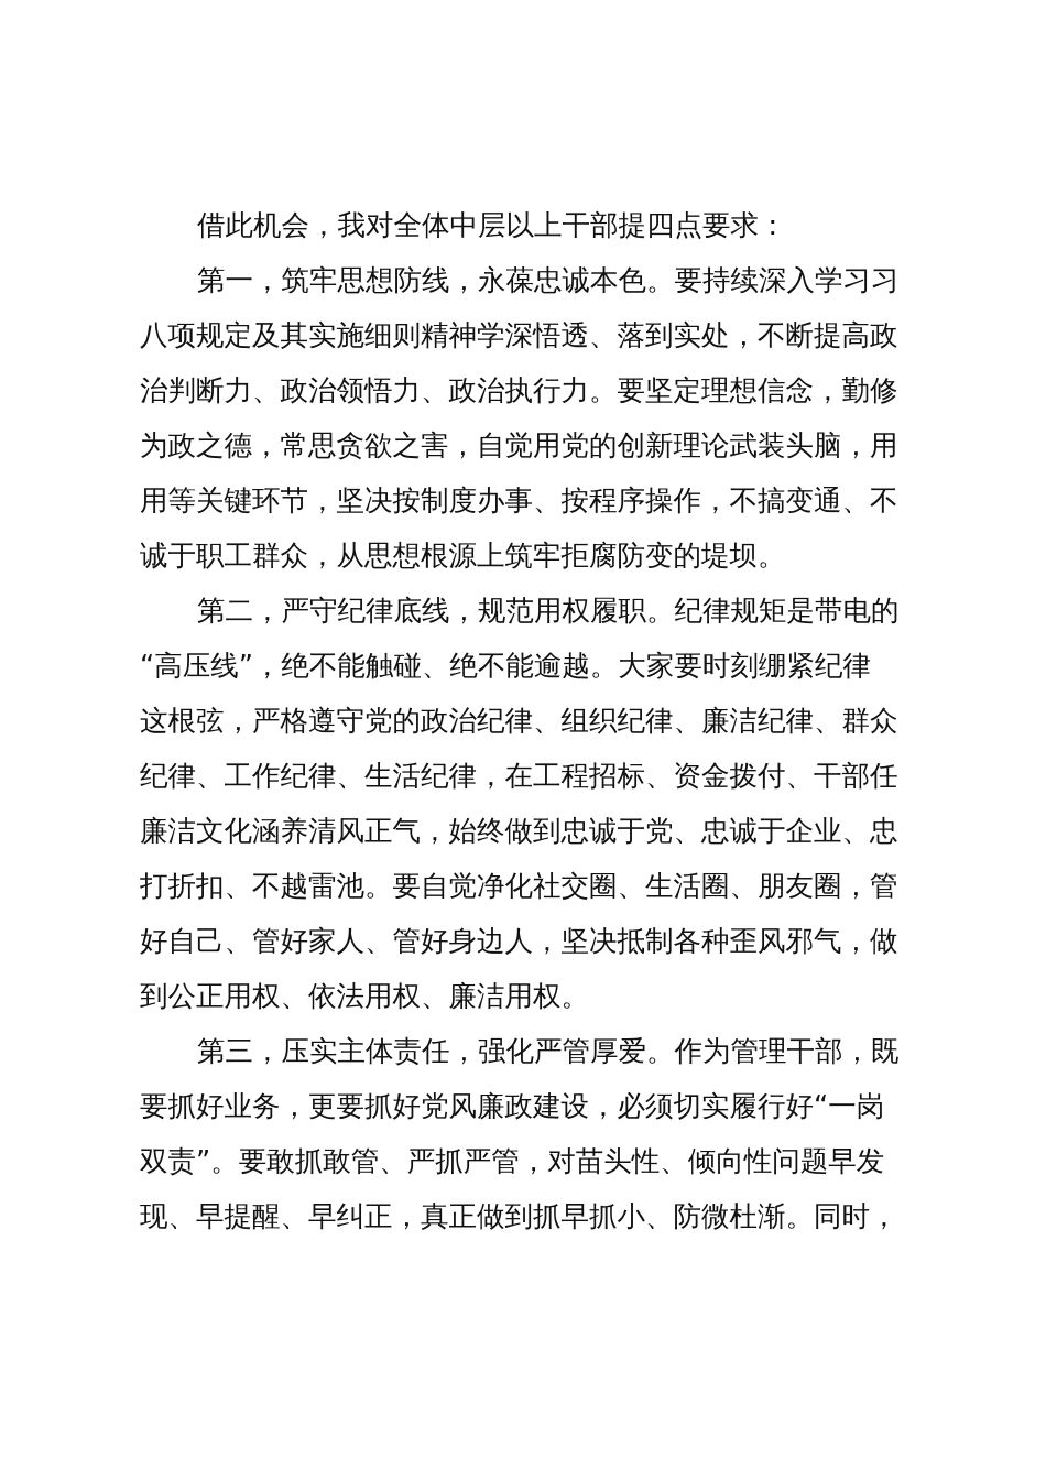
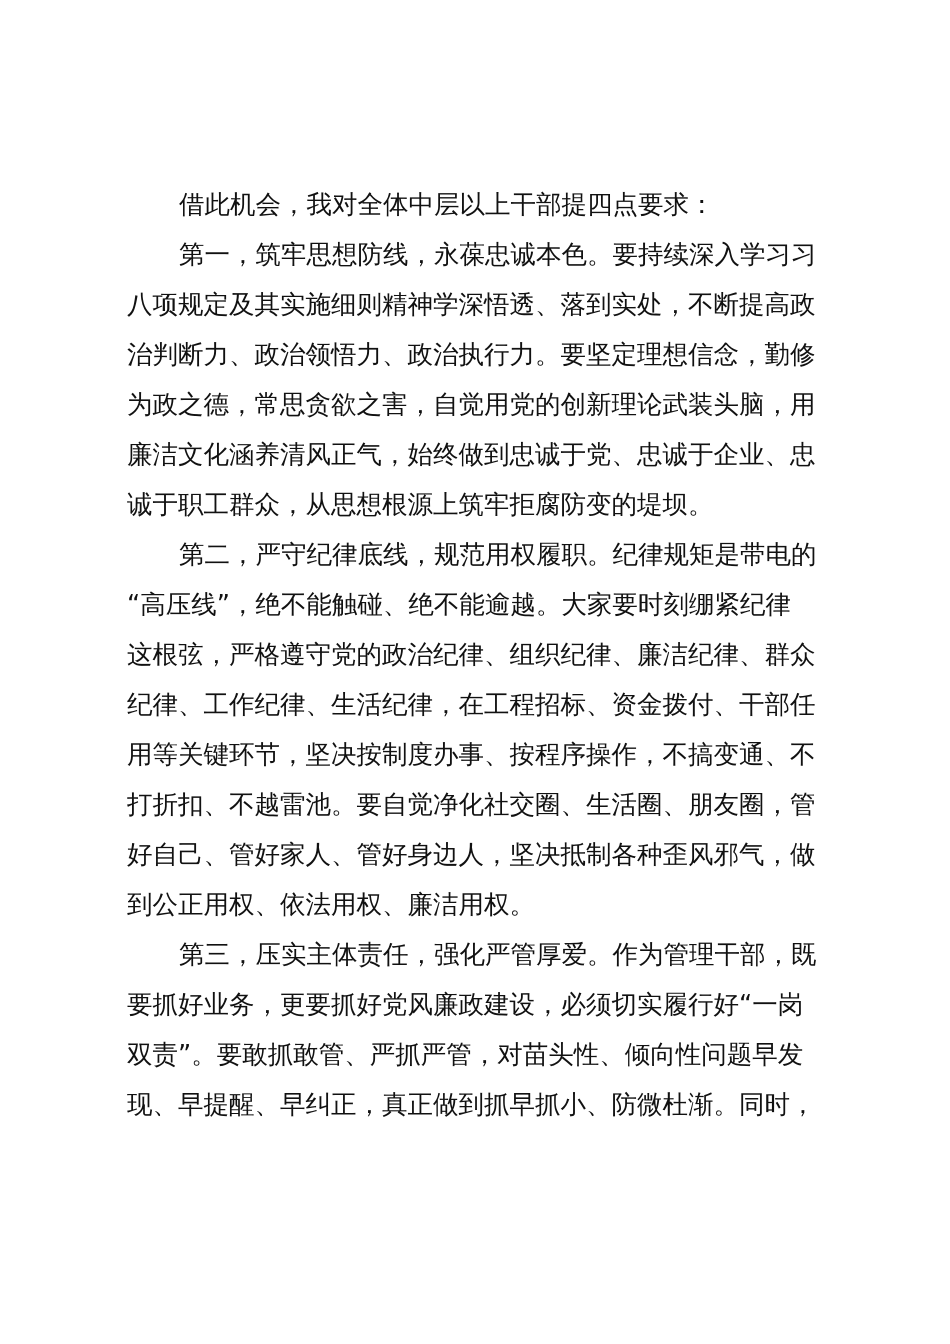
  借此机会，我对全体中层以上干部提四点要求：
  第一，筑牢思想防线，永葆忠诚本色。要持续深入学习习
  八项规定及其实施细则精神学深悟透、落到实处，不断提高政
  治判断力、政治领悟力、政治执行力。要坚定理想信念，勤修
  为政之德，常思贪欲之害，自觉用党的创新理论武装头脑，用
- 用等关键环节，坚决按制度办事、按程序操作，不搞变通、不
+ 廉洁文化涵养清风正气，始终做到忠诚于党、忠诚于企业、忠
  诚于职工群众，从思想根源上筑牢拒腐防变的堤坝。
  第二，严守纪律底线，规范用权履职。纪律规矩是带电的
  “高压线”，绝不能触碰、绝不能逾越。大家要时刻绷紧纪律
  这根弦，严格遵守党的政治纪律、组织纪律、廉洁纪律、群众
  纪律、工作纪律、生活纪律，在工程招标、资金拨付、干部任
- 廉洁文化涵养清风正气，始终做到忠诚于党、忠诚于企业、忠
+ 用等关键环节，坚决按制度办事、按程序操作，不搞变通、不
  打折扣、不越雷池。要自觉净化社交圈、生活圈、朋友圈，管
  好自己、管好家人、管好身边人，坚决抵制各种歪风邪气，做
  到公正用权、依法用权、廉洁用权。
  第三，压实主体责任，强化严管厚爱。作为管理干部，既
  要抓好业务，更要抓好党风廉政建设，必须切实履行好“一岗
  双责”。要敢抓敢管、严抓严管，对苗头性、倾向性问题早发
  现、早提醒、早纠正，真正做到抓早抓小、防微杜渐。同时，
